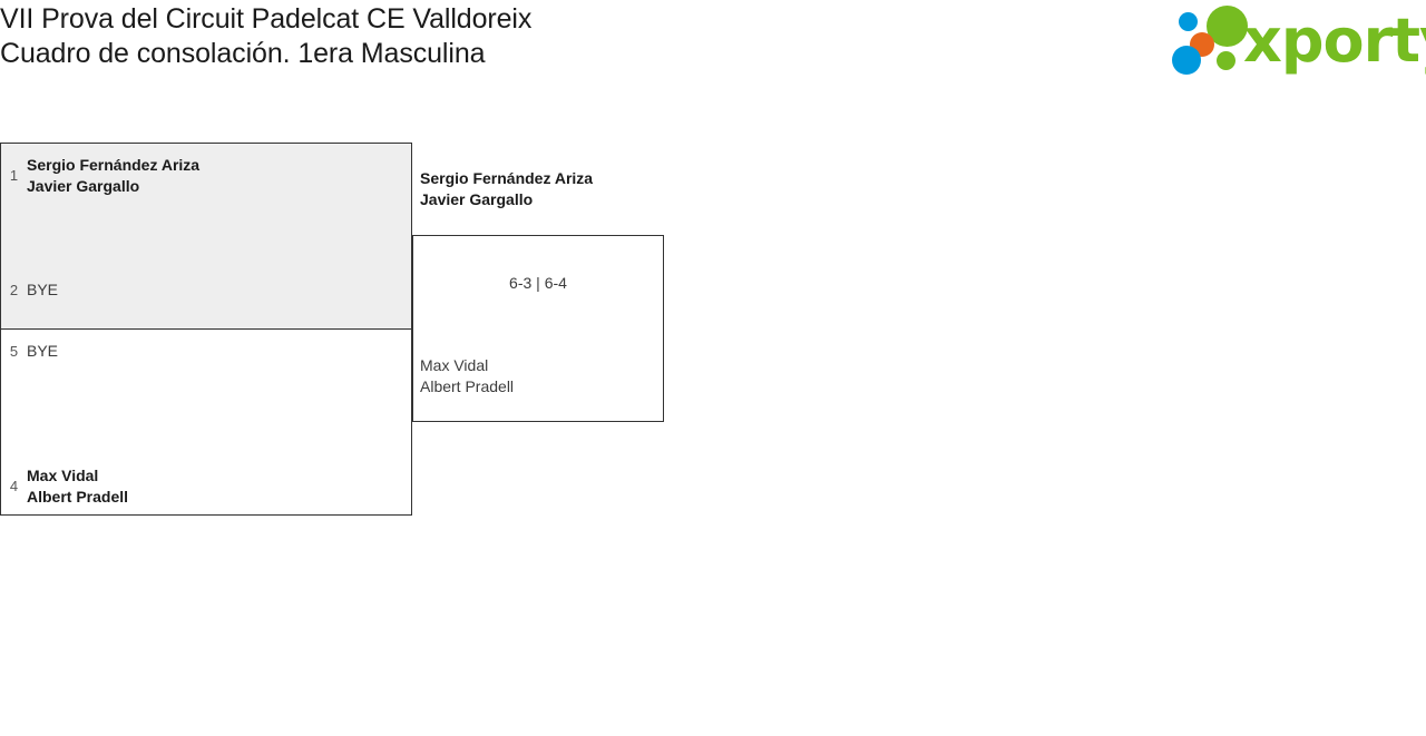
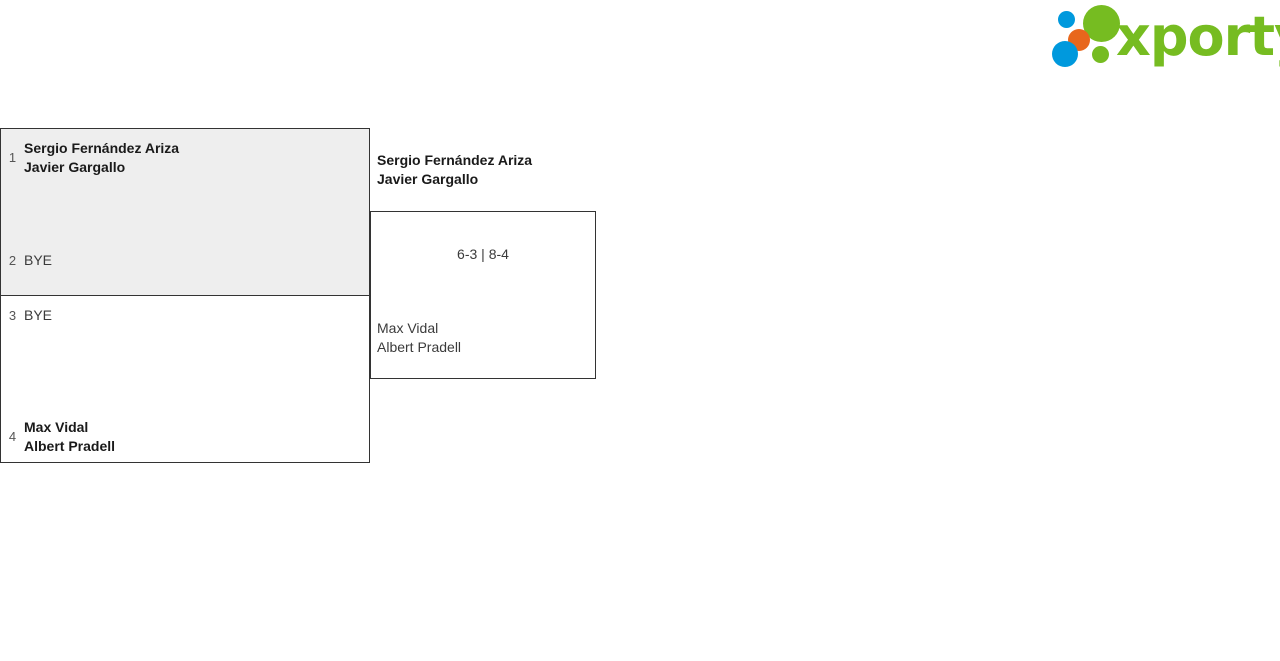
- VII Prova del Circuit Padelcat CE Valldoreix
- Cuadro de consolación. 1era Masculina
  xport
  1
  Sergio Fernández Ariza
  Javier Gargallo
  2
  BYE
- 5
+ 3
  BYE
  4
  Max Vidal
  Albert Pradell
  Sergio Fernández Ariza
  Javier Gargallo
- 6-3 | 6-4
+ 6-3 | 8-4
  Max Vidal
  Albert Pradell
